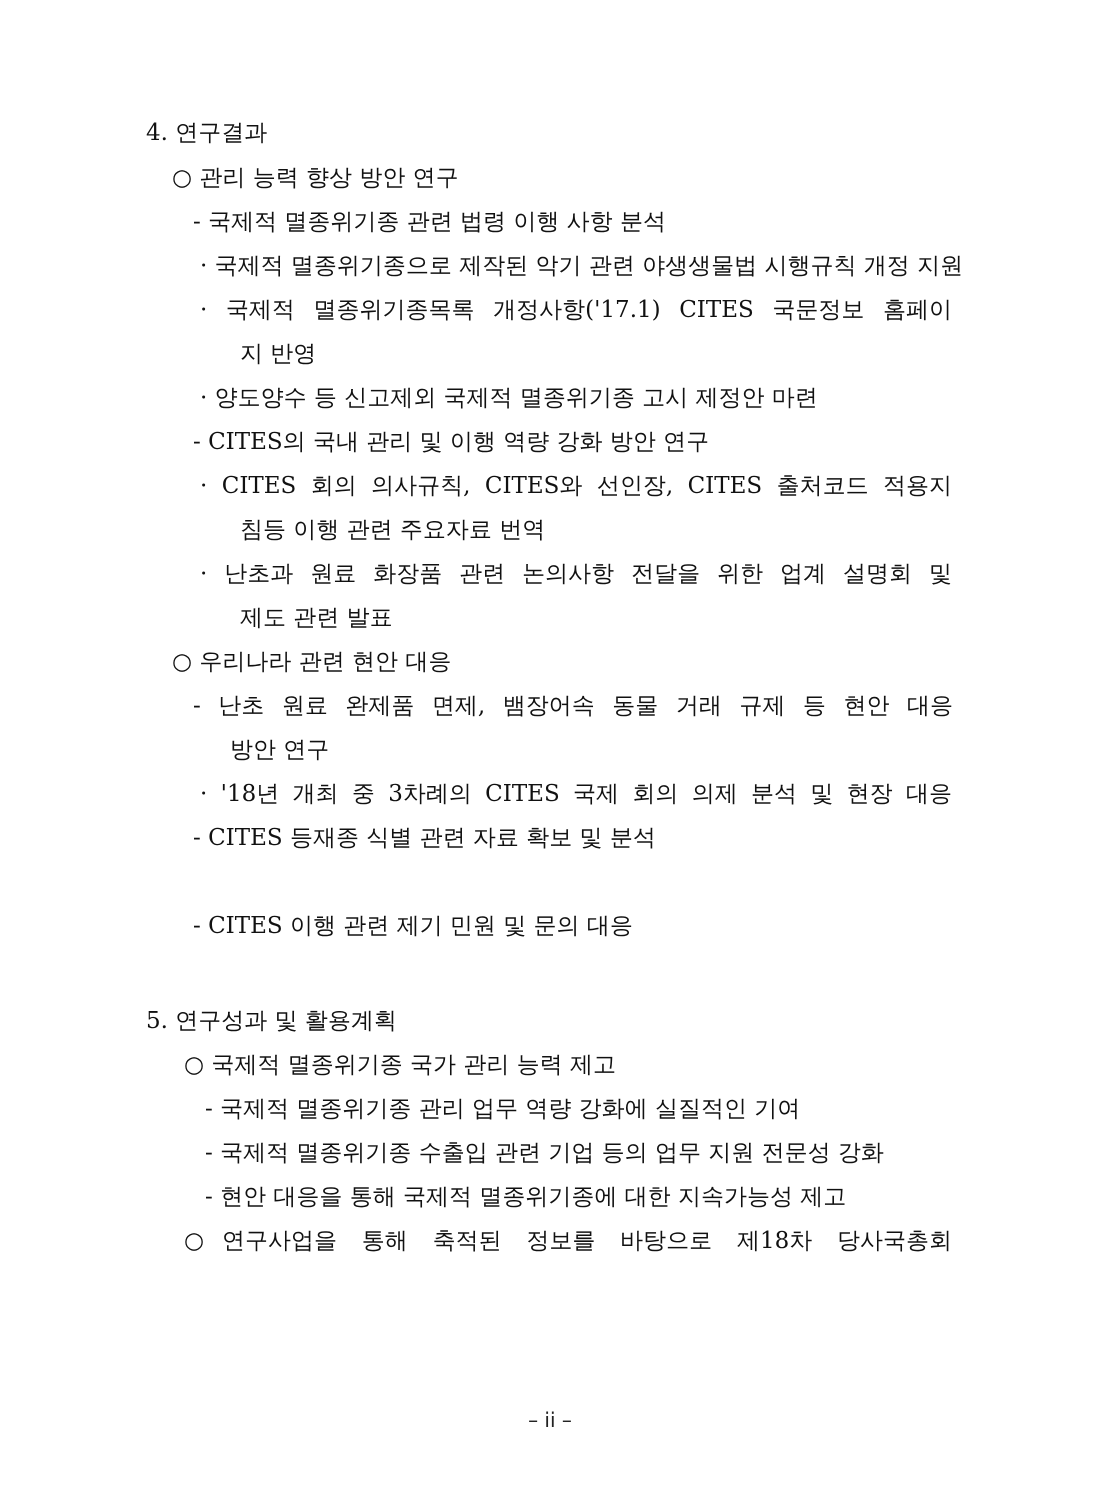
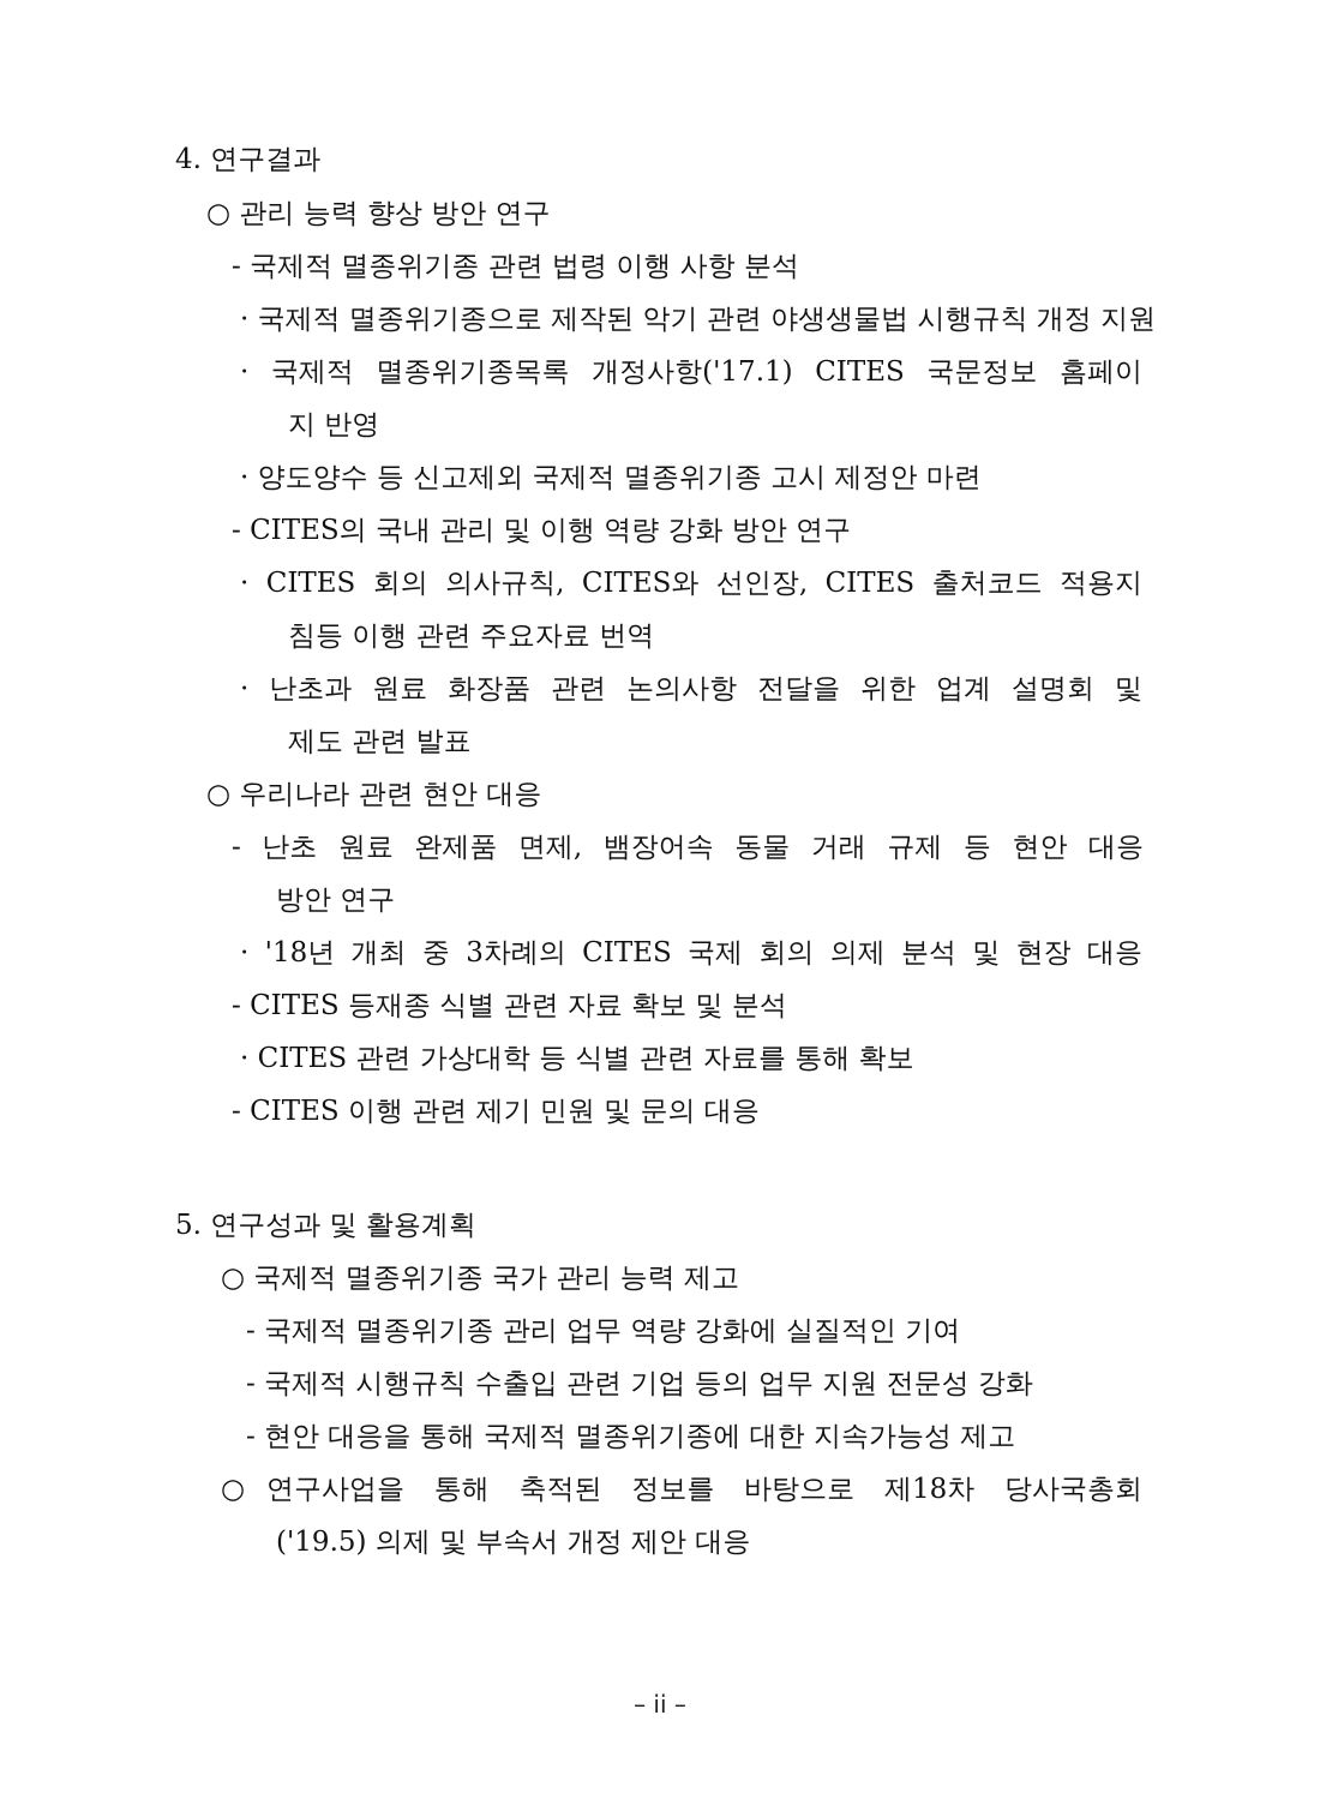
  4. 연구결과
  ○ 관리 능력 향상 방안 연구
  - 국제적 멸종위기종 관련 법령 이행 사항 분석
  · 국제적 멸종위기종으로 제작된 악기 관련 야생생물법 시행규칙 개정 지원
  · 국제적 멸종위기종목록 개정사항('17.1) CITES 국문정보 홈페이
  지 반영
  · 양도양수 등 신고제외 국제적 멸종위기종 고시 제정안 마련
  - CITES의 국내 관리 및 이행 역량 강화 방안 연구
  · CITES 회의 의사규칙, CITES와 선인장, CITES 출처코드 적용지
  침등 이행 관련 주요자료 번역
  · 난초과 원료 화장품 관련 논의사항 전달을 위한 업계 설명회 및
  제도 관련 발표
  ○ 우리나라 관련 현안 대응
  - 난초 원료 완제품 면제, 뱀장어속 동물 거래 규제 등 현안 대응
  방안 연구
  · '18년 개최 중 3차례의 CITES 국제 회의 의제 분석 및 현장 대응
  - CITES 등재종 식별 관련 자료 확보 및 분석
+ · CITES 관련 가상대학 등 식별 관련 자료를 통해 확보
  - CITES 이행 관련 제기 민원 및 문의 대응
  5. 연구성과 및 활용계획
  ○ 국제적 멸종위기종 국가 관리 능력 제고
  - 국제적 멸종위기종 관리 업무 역량 강화에 실질적인 기여
- - 국제적 멸종위기종 수출입 관련 기업 등의 업무 지원 전문성 강화
+ - 국제적 시행규칙 수출입 관련 기업 등의 업무 지원 전문성 강화
  - 현안 대응을 통해 국제적 멸종위기종에 대한 지속가능성 제고
  ○ 연구사업을 통해 축적된 정보를 바탕으로 제18차 당사국총회
+ ('19.5) 의제 및 부속서 개정 제안 대응
  – ii –
